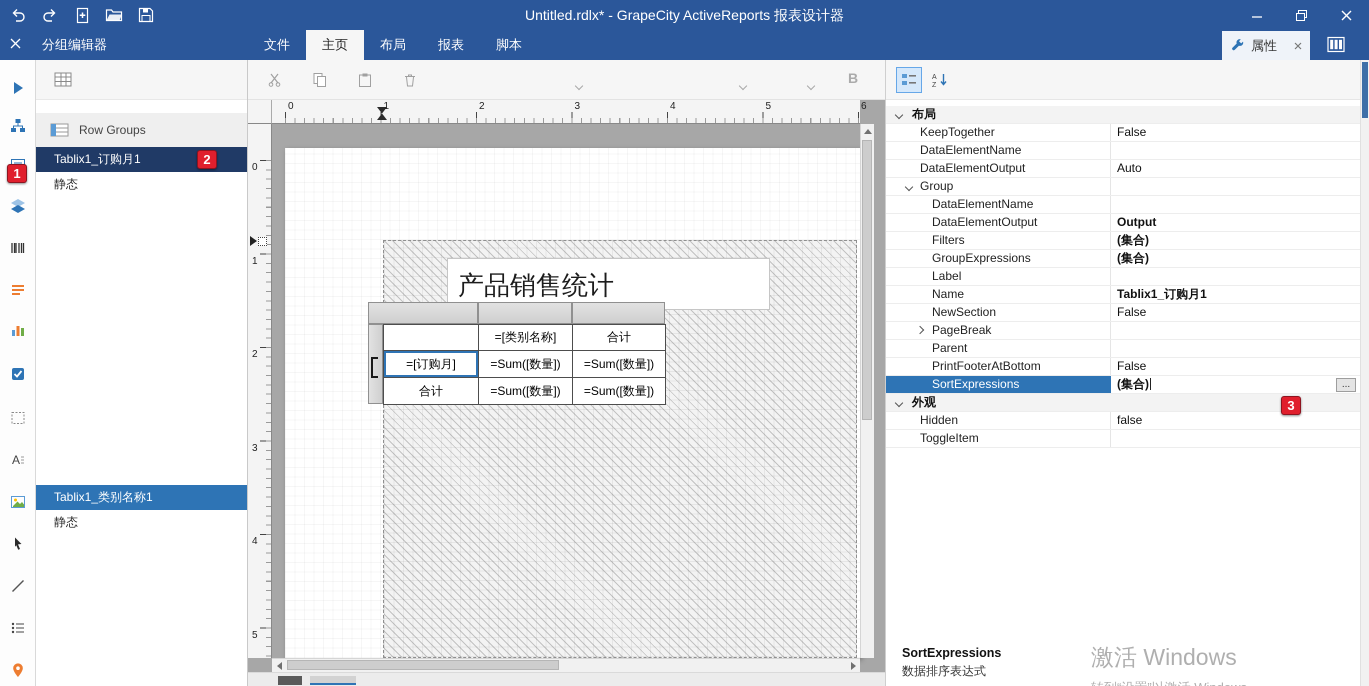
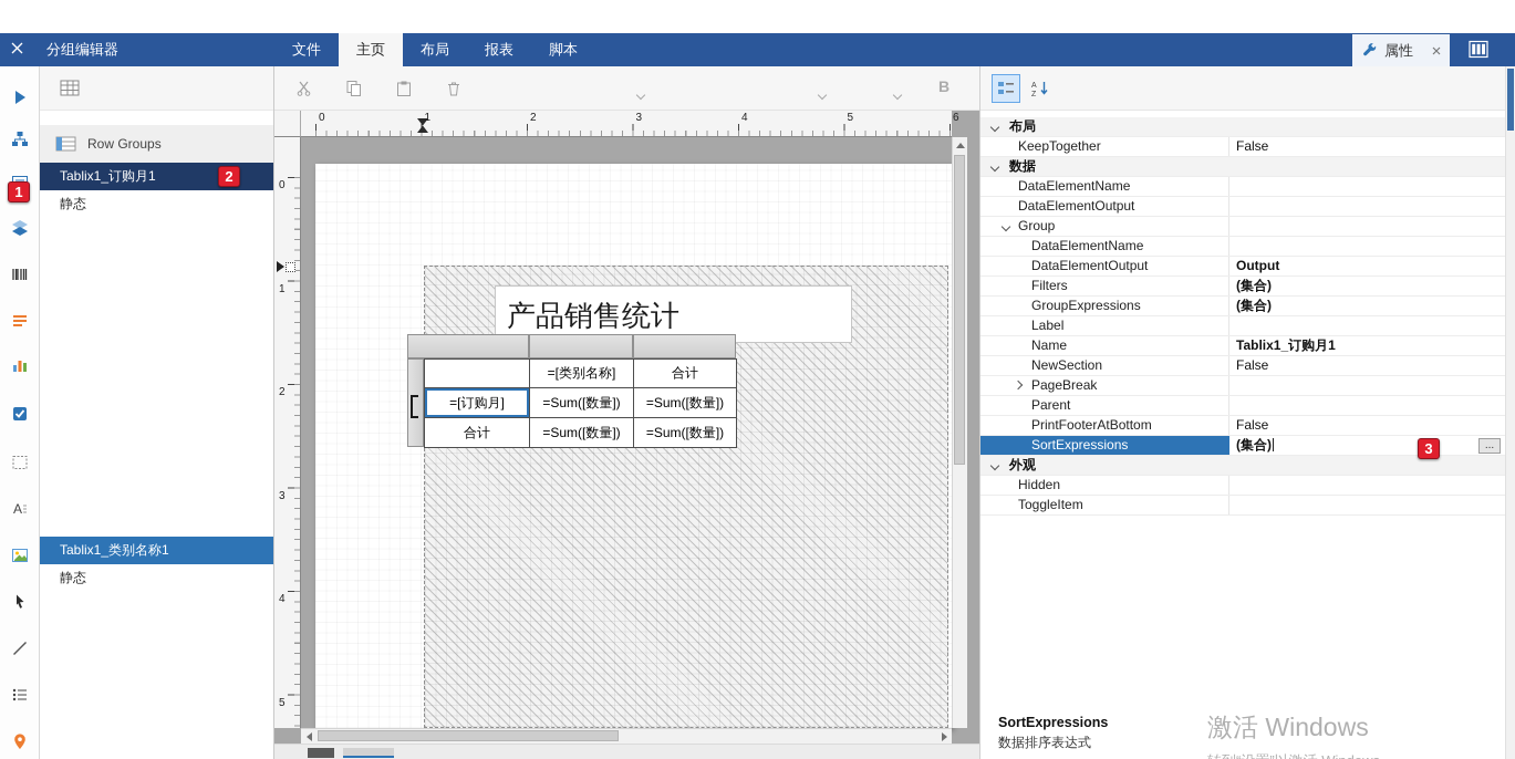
- Untitled.rdlx* - GrapeCity ActiveReports 报表设计器
  分组编辑器
  文件
  主页
  布局
  报表
  脚本
  属性
  A
  Row Groups
  Tablix1_订购月1
  静态
  Tablix1_类别名称1
  静态
  B
  0
  1
  2
  3
  4
  5
  6
  0
  1
  2
  3
  4
  5
  产品销售统计
  =[类别名称]
  合计
  =[订购月]
  =Sum([数量])
  =Sum([数量])
  合计
  =Sum([数量])
  =Sum([数量])
  布局
  KeepTogether
  False
+ 数据
  DataElementName
  DataElementOutput
- Auto
  Group
  DataElementName
  DataElementOutput
  Output
  Filters
  (集合)
  GroupExpressions
  (集合)
  Label
  Name
  Tablix1_订购月1
  NewSection
  False
  PageBreak
  Parent
  PrintFooterAtBottom
  False
  SortExpressions
  (集合)
  ...
  外观
  Hidden
- false
  ToggleItem
  SortExpressions
  数据排序表达式
  激活 Windows
  1
  2
  3
